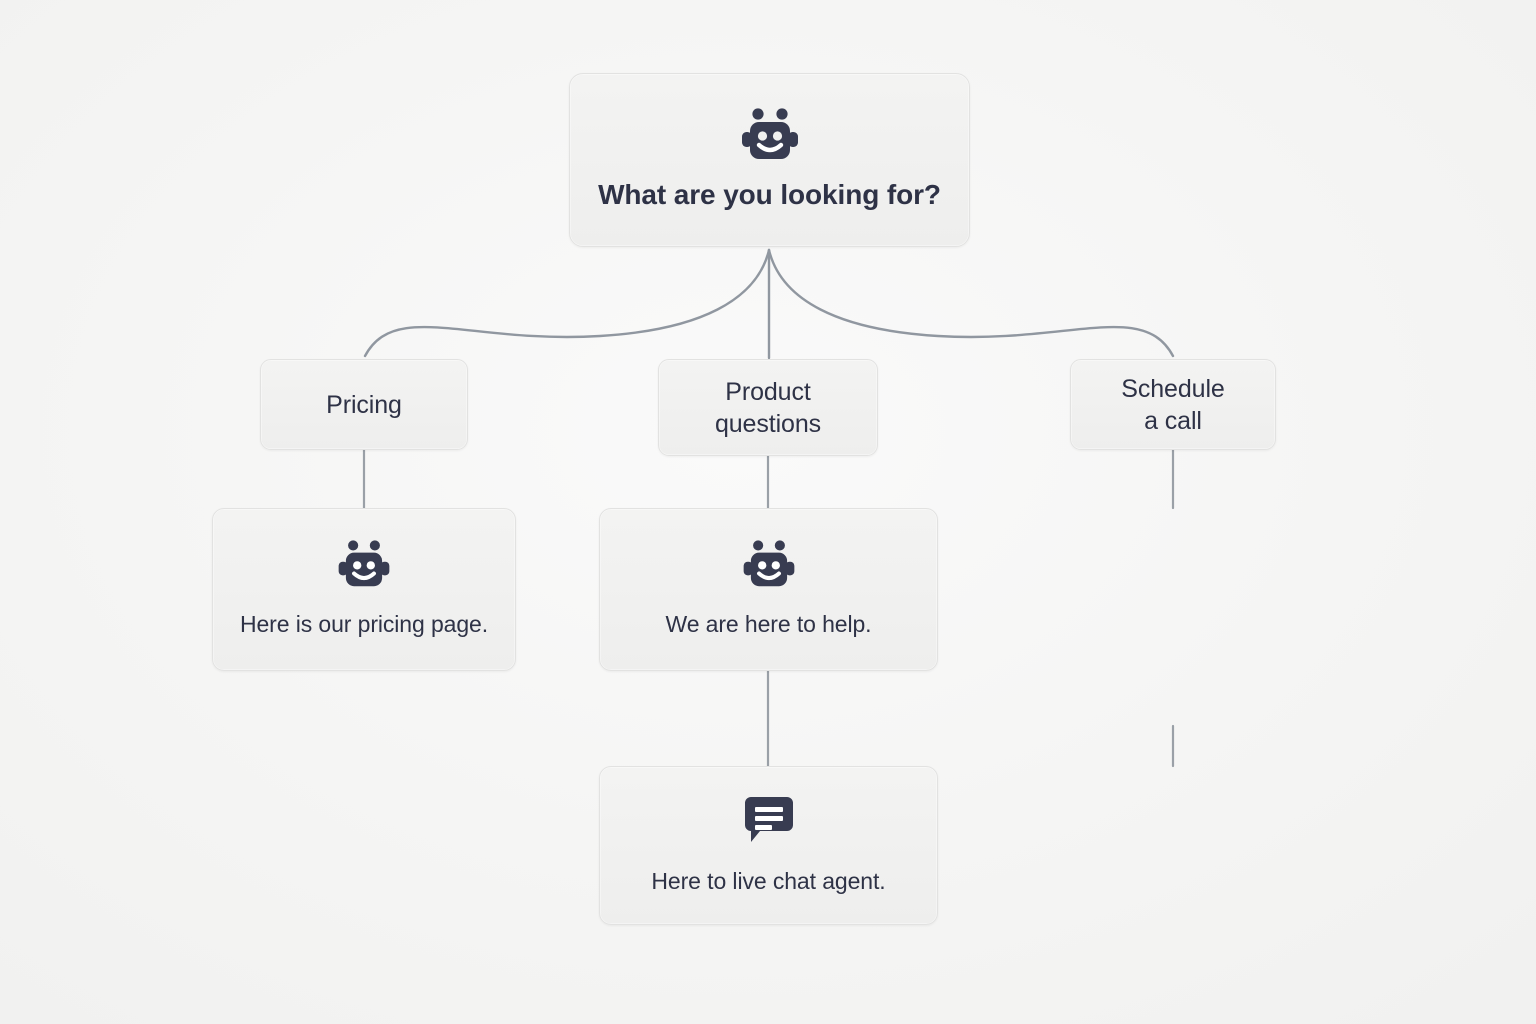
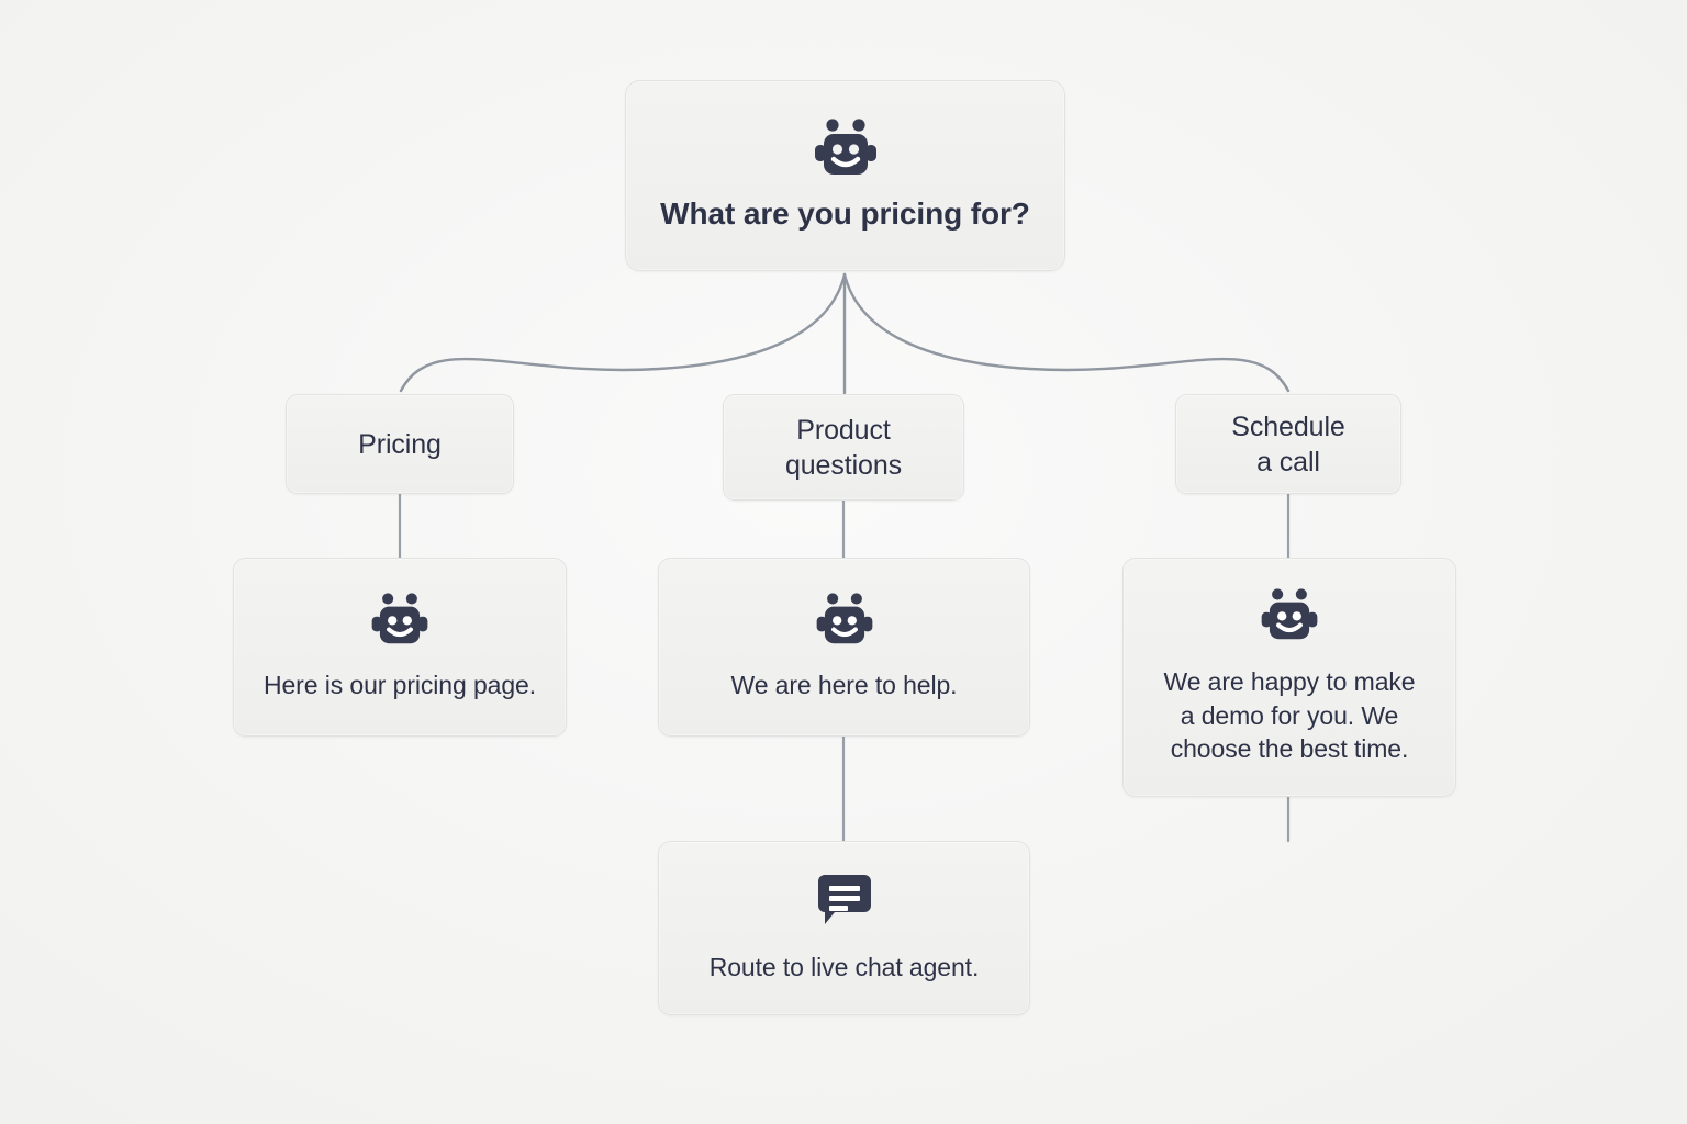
- What are you looking for?
+ What are you pricing for?
  Pricing
  Product
  questions
  Schedule
  a call
  Here is our pricing page.
  We are here to help.
+ We are happy to make
+ a demo for you. We
+ choose the best time.
- Here to live chat agent.
+ Route to live chat agent.
